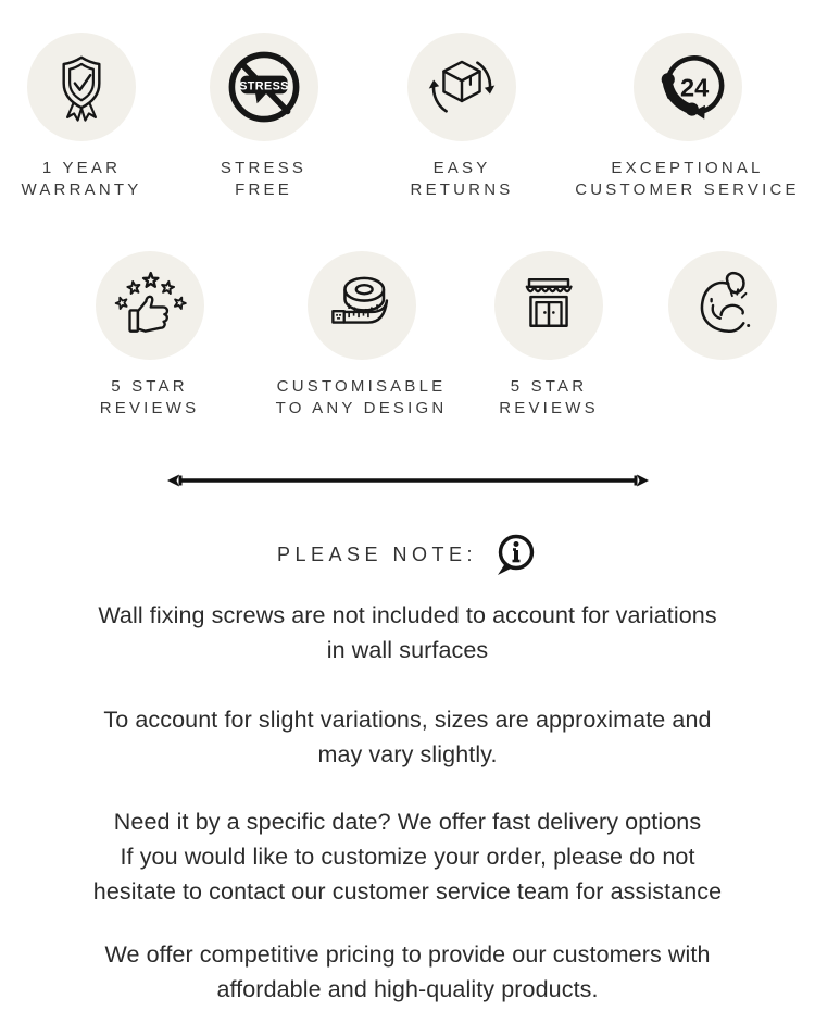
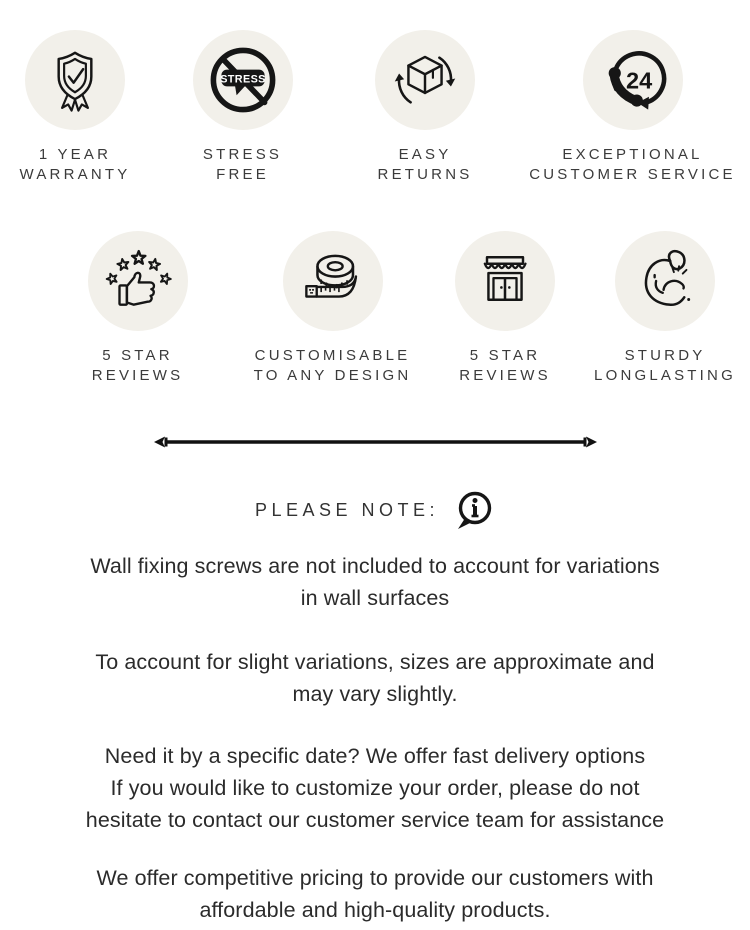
  1 YEAR
  WARRANTY
  STRESS
  STRESS
  FREE
  EASY
  RETURNS
  24
  EXCEPTIONAL
  CUSTOMER SERVICE
  5 STAR
  REVIEWS
  CUSTOMISABLE
  TO ANY DESIGN
  5 STAR
  REVIEWS
+ STURDY
+ LONGLASTING
  PLEASE NOTE:
  Wall fixing screws are not included to account for variations
  in wall surfaces
  To account for slight variations, sizes are approximate and
  may vary slightly.
  Need it by a specific date? We offer fast delivery options
  If you would like to customize your order, please do not
  hesitate to contact our customer service team for assistance
  We offer competitive pricing to provide our customers with
  affordable and high-quality products.
